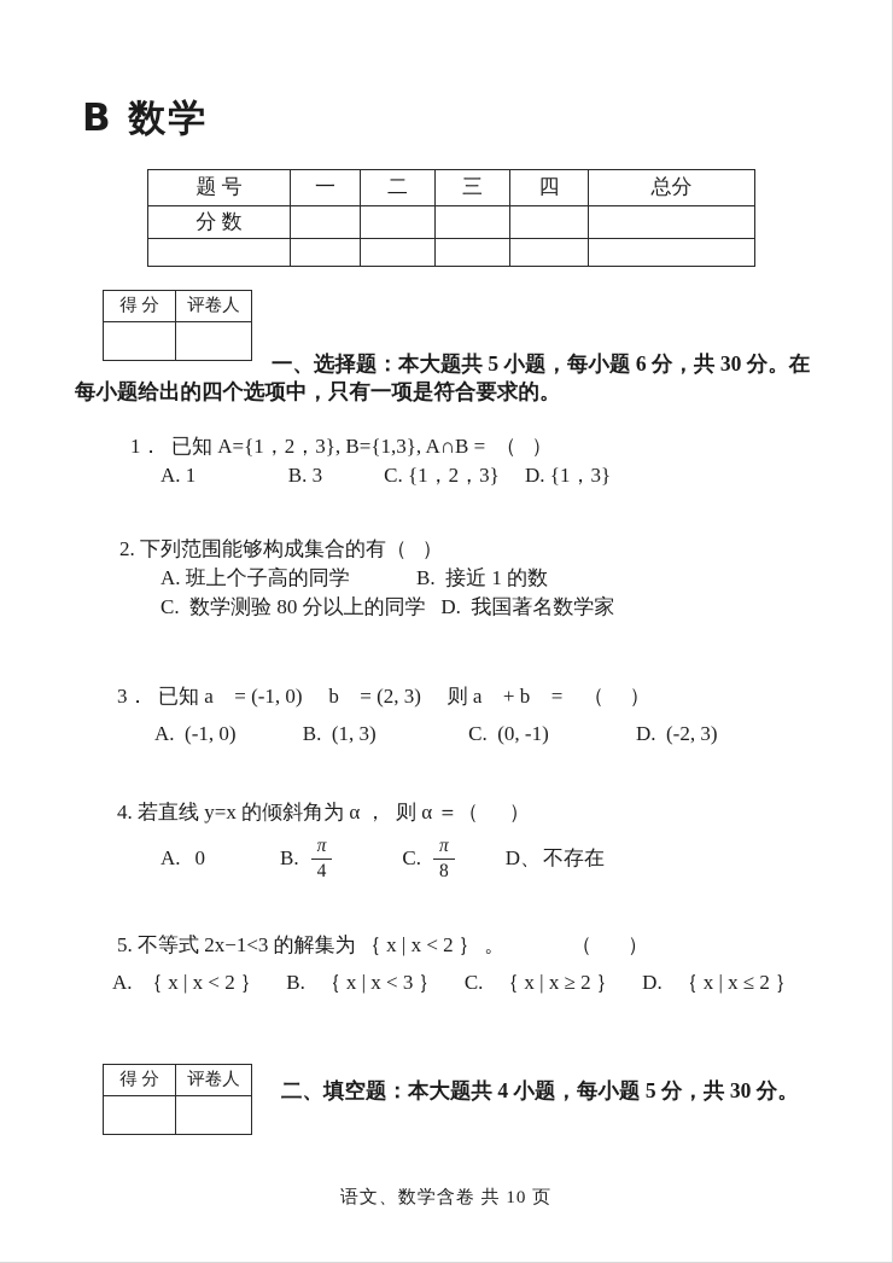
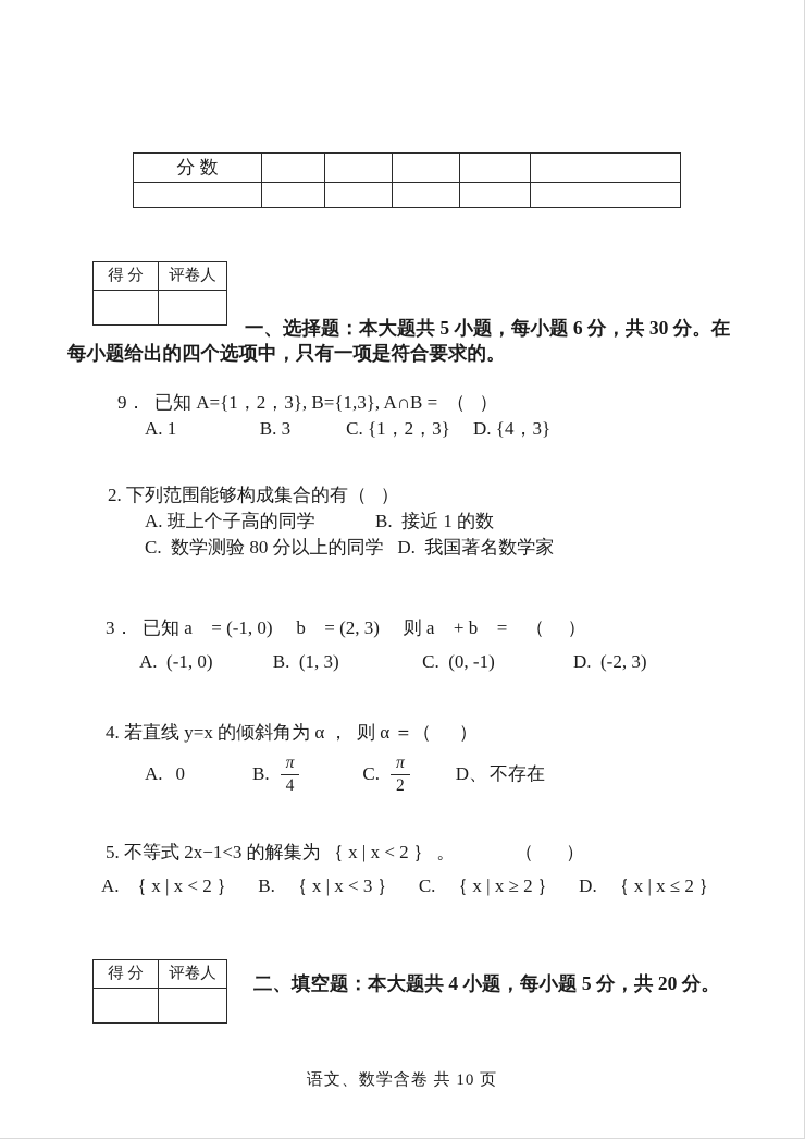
- B 数学
- 题 号	一	二	三	四	总分
  分 数
  得 分	评卷人
  一、选择题：本大题共 5 小题，每小题 6 分，共 30 分。在
  每小题给出的四个选项中，只有一项是符合要求的。
- 1． 已知 A={1，2，3}, B={1,3}, A∩B = （ ）
+ 9． 已知 A={1，2，3}, B={1,3}, A∩B = （ ）
- A. 1 B. 3 C. {1，2，3} D. {1，3}
+ A. 1 B. 3 C. {1，2，3} D. {4，3}
  2. 下列范围能够构成集合的有（ ）
  A. 班上个子高的同学 B. 接近 1 的数
  C. 数学测验 80 分以上的同学 D. 我国著名数学家
  3． 已知 a⃗ = (-1, 0)， b⃗ = (2, 3)， 则 a⃗ + b⃗ = （ ）
  A. (-1, 0) B. (1, 3) C. (0, -1) D. (-2, 3)
  4. 若直线 y=x 的倾斜角为 α ， 则 α ＝（ ）
  A.
  0
  B.
  π
  4
  C.
  π
- 8
+ 2
  D、
  不存在
  5. 不等式 2x−1<3 的解集为 ｛ x | x < 2 ｝ 。 （ ）
  A. ｛ x | x < 2 ｝ B. ｛ x | x < 3 ｝ C. ｛ x | x ≥ 2 ｝ D. ｛ x | x ≤ 2 ｝
  得 分	评卷人
- 二、填空题：本大题共 4 小题，每小题 5 分，共 30 分。
+ 二、填空题：本大题共 4 小题，每小题 5 分，共 20 分。
  语文、数学含卷 共 10 页
